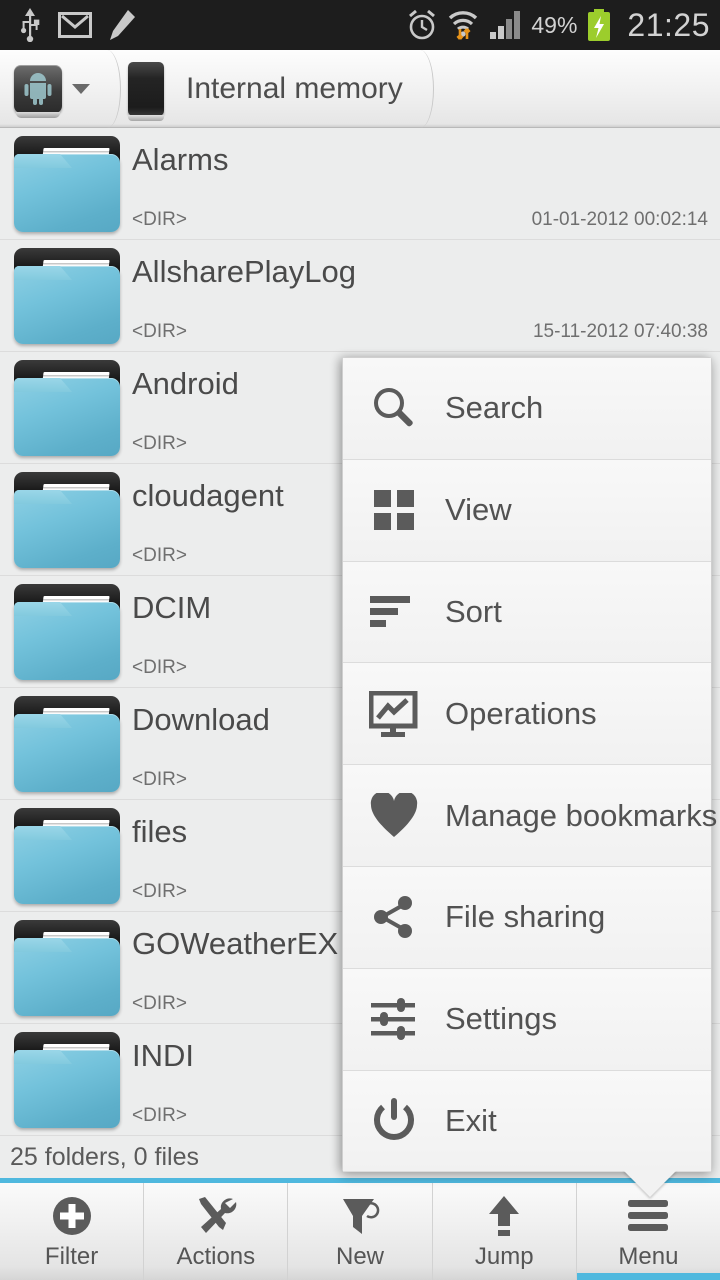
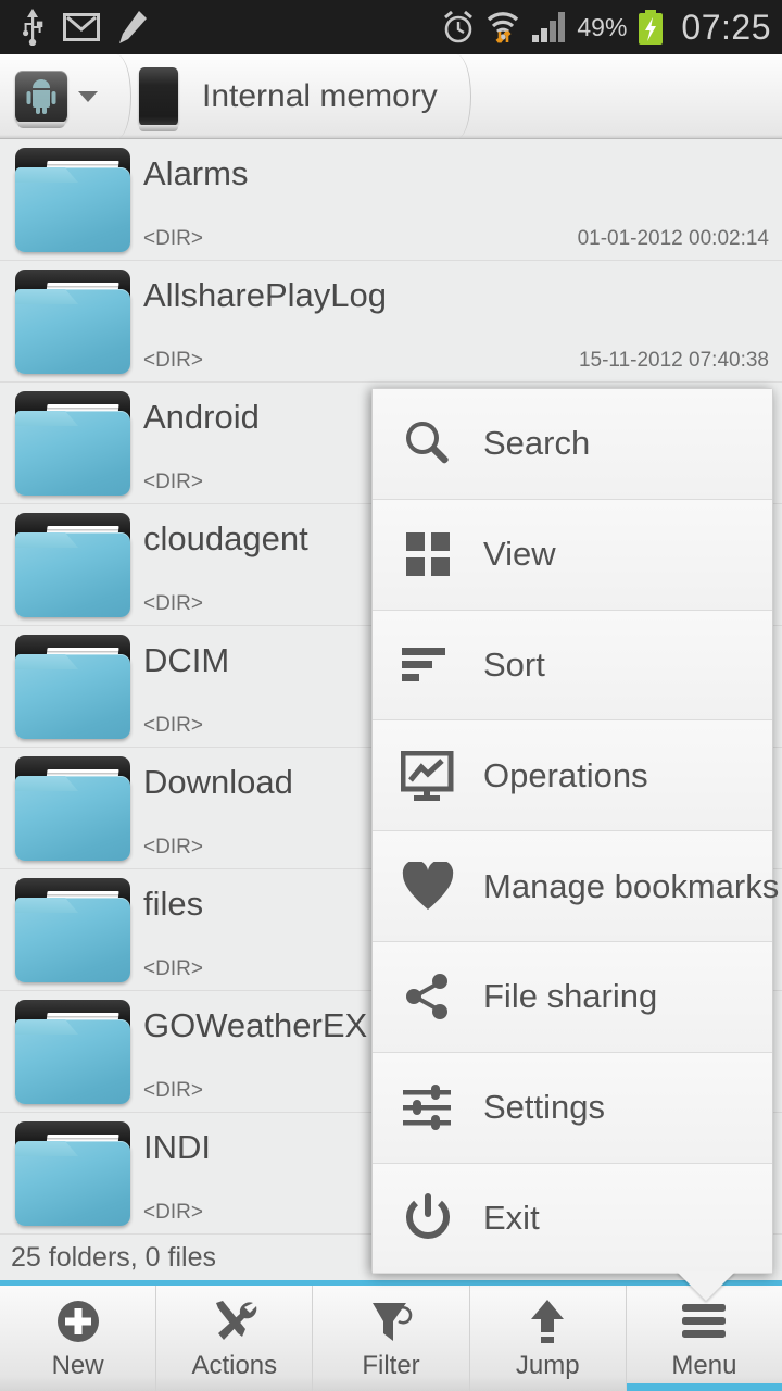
  49%
- 21:25
+ 07:25
  Internal memory
  Alarms
  <DIR>
  01-01-2012 00:02:14
  AllsharePlayLog
  <DIR>
  15-11-2012 07:40:38
  Android
  <DIR>
  cloudagent
  <DIR>
  DCIM
  <DIR>
  Download
  <DIR>
  files
  <DIR>
  GOWeatherEX
  <DIR>
  INDI
  <DIR>
  25 folders, 0 files
- Filter
+ New
  Actions
- New
+ Filter
  Jump
  Menu
  Search
  View
  Sort
  Operations
  Manage bookmarks
  File sharing
  Settings
  Exit
